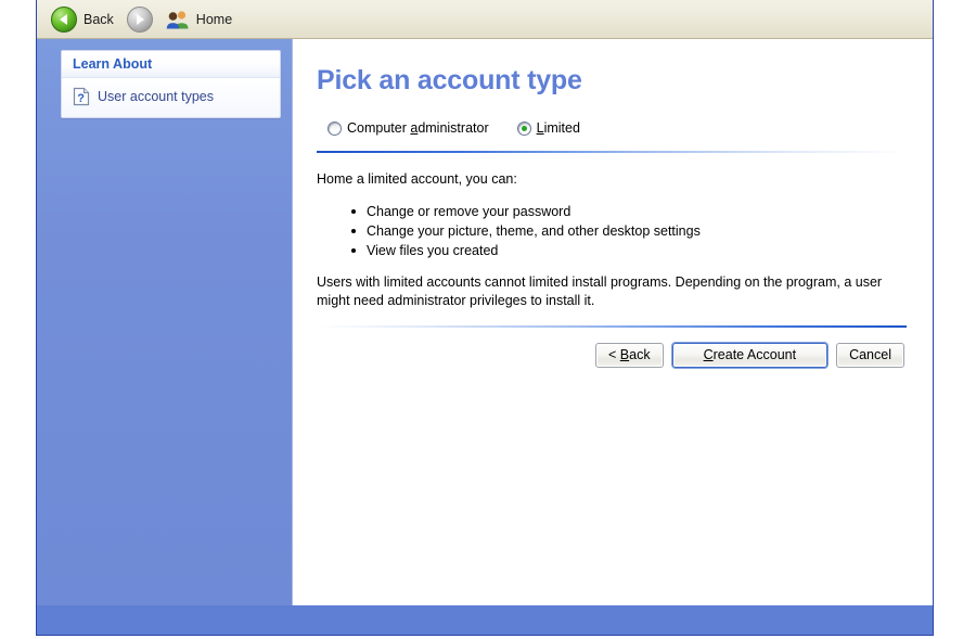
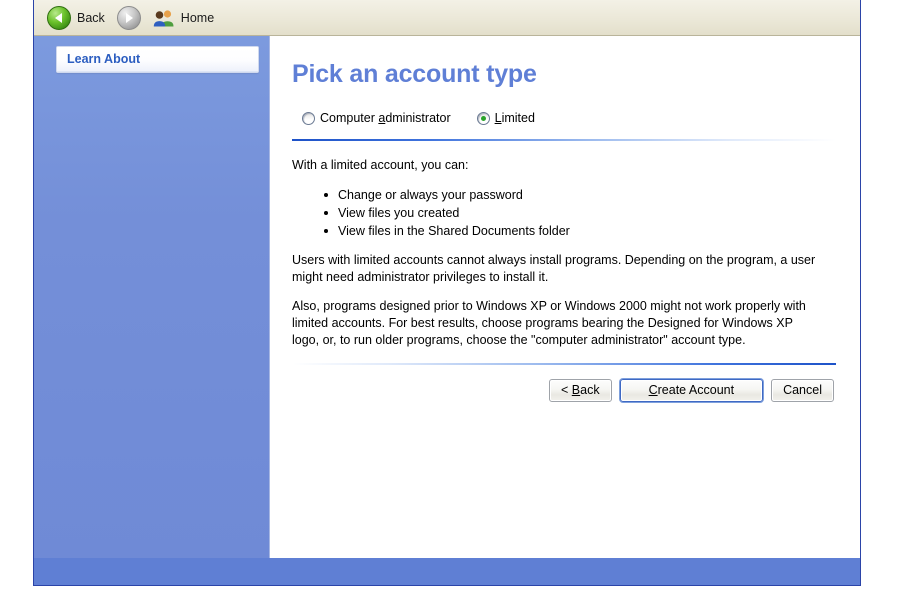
  Back
  Home
  Learn About
- ?
- User account types
  Pick an account type
  Computer administrator
  Limited
- Home a limited account, you can:
+ With a limited account, you can:
- Change or remove your password
+ Change or always your password
- Change your picture, theme, and other desktop settings
  View files you created
+ View files in the Shared Documents folder
- Users with limited accounts cannot limited install programs. Depending on the program, a user might need administrator privileges to install it.
+ Users with limited accounts cannot always install programs. Depending on the program, a user might need administrator privileges to install it.
+ Also, programs designed prior to Windows XP or Windows 2000 might not work properly with limited accounts. For best results, choose programs bearing the Designed for Windows XP logo, or, to run older programs, choose the "computer administrator" account type.
  < Back
  Create Account
  Cancel
